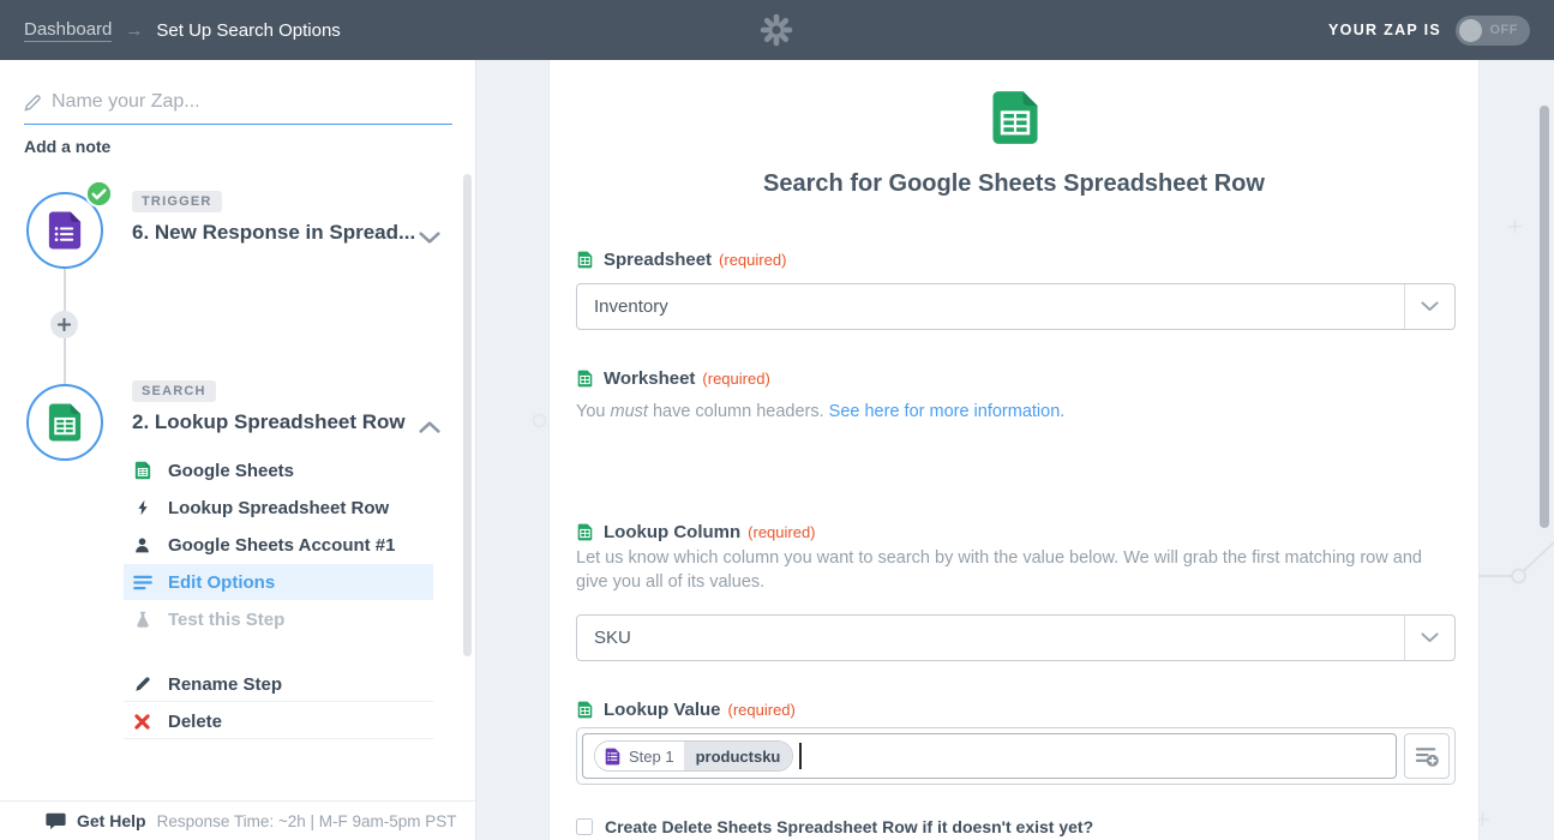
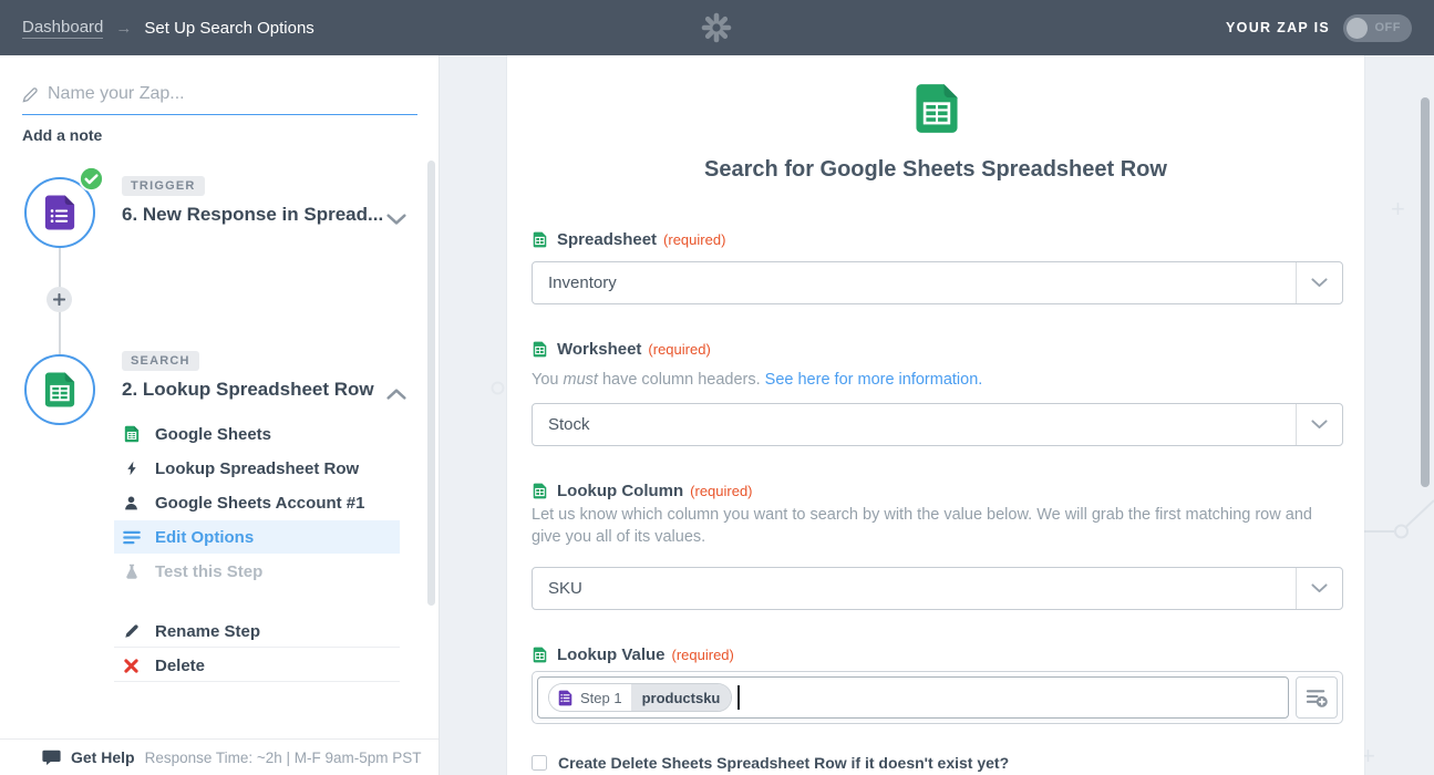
  Dashboard
  →
  Set Up Search Options
  YOUR ZAP IS
  OFF
  Name your Zap...
  Add a note
  TRIGGER
  6. New Response in Spread...
  SEARCH
  2. Lookup Spreadsheet Row
  Google Sheets
  Lookup Spreadsheet Row
  Google Sheets Account #1
  Edit Options
  Test this Step
  Rename Step
  Delete
  Get Help
  Response Time: ~2h | M-F 9am-5pm PST
  +
  Search for Google Sheets Spreadsheet Row
  Spreadsheet
  (required)
  Inventory
  Worksheet
  (required)
  You must have column headers. See here for more information.
+ Stock
  Lookup Column
  (required)
  Let us know which column you want to search by with the value below. We will grab the first matching row and give you all of its values.
  SKU
  Lookup Value
  (required)
  Step 1
  productsku
  Create Delete Sheets Spreadsheet Row if it doesn't exist yet?
